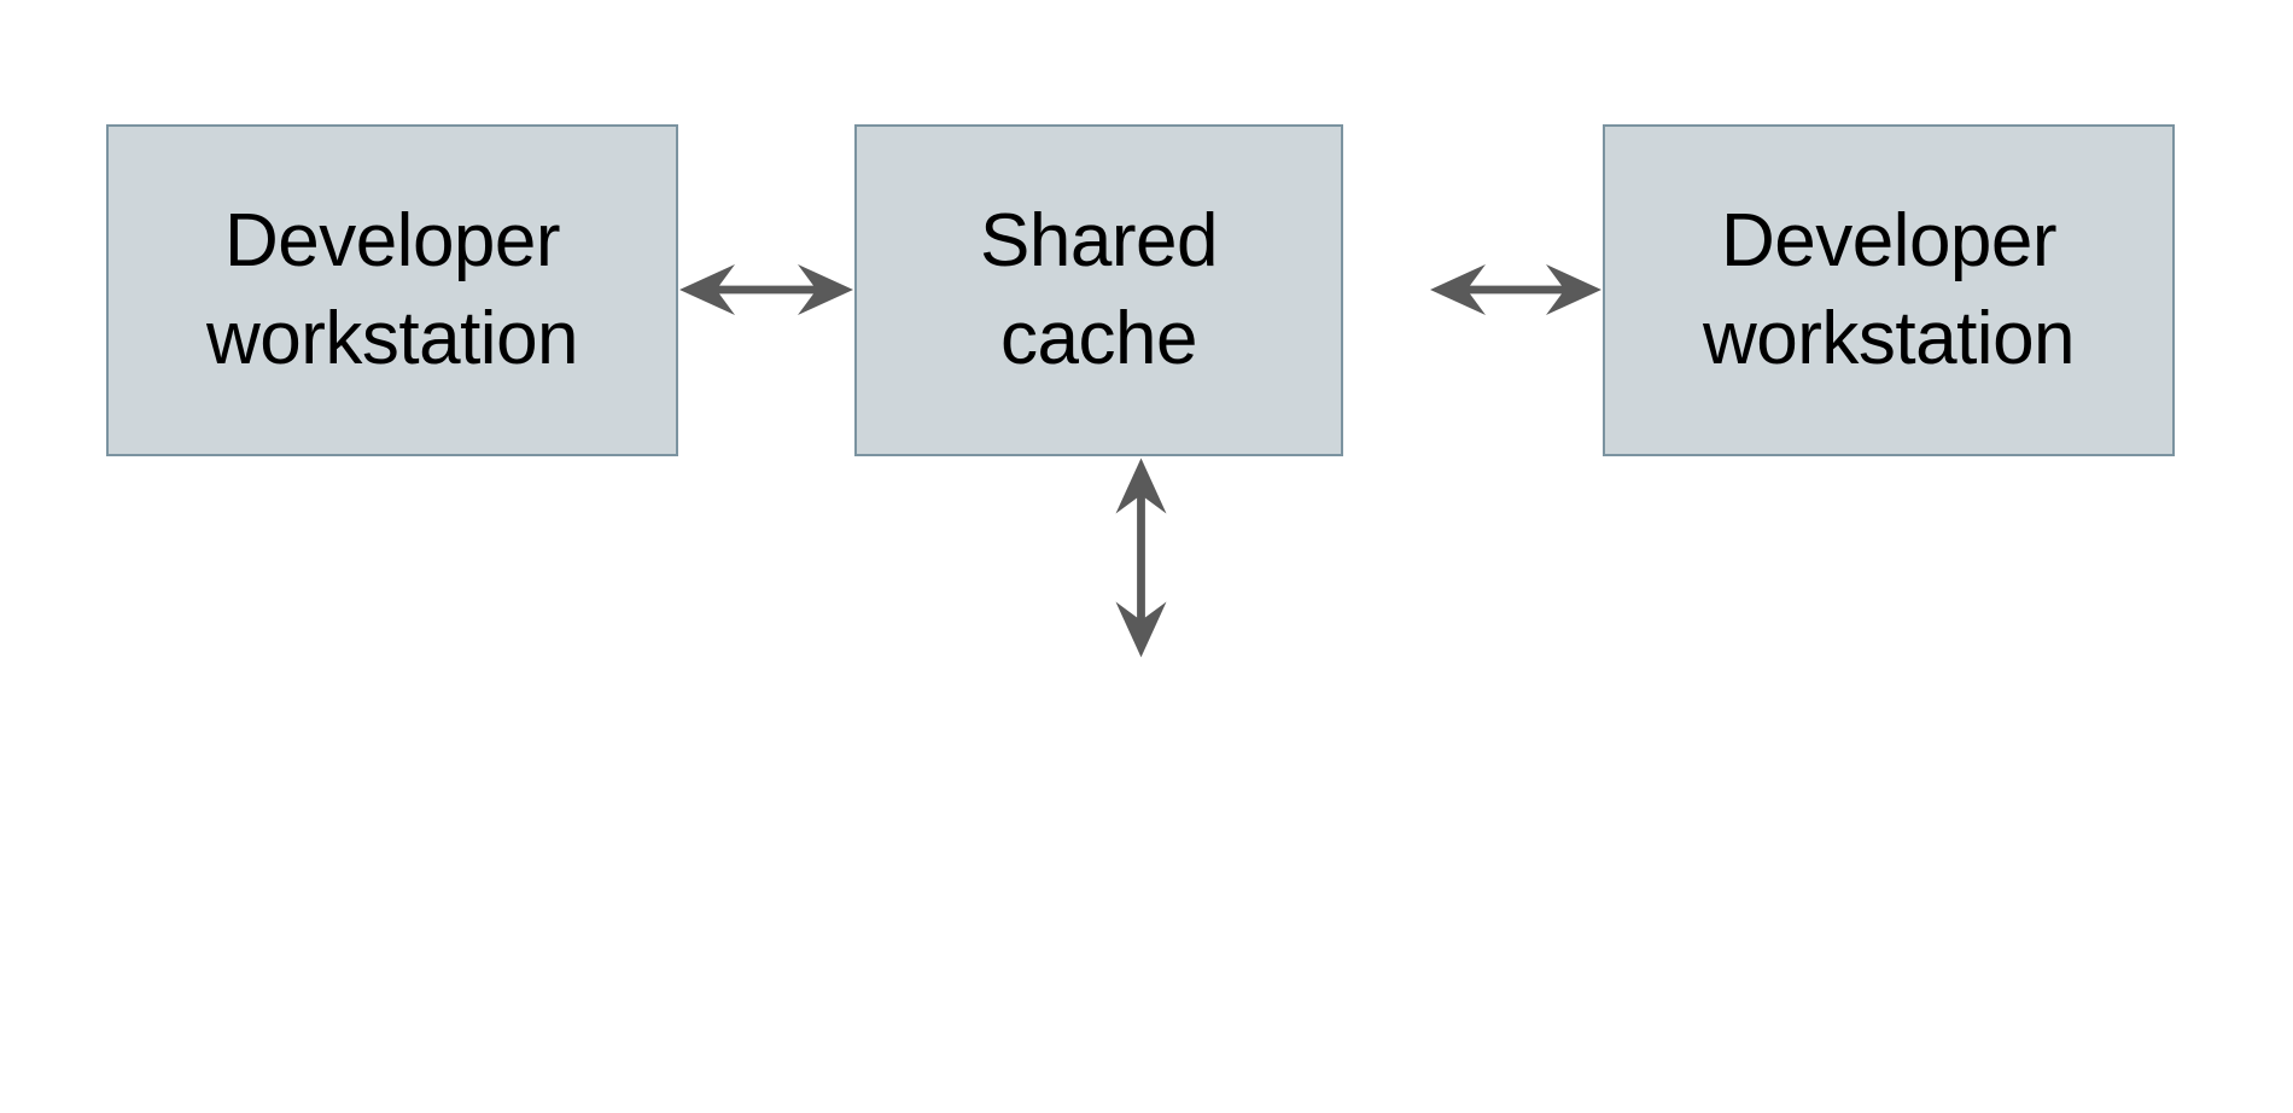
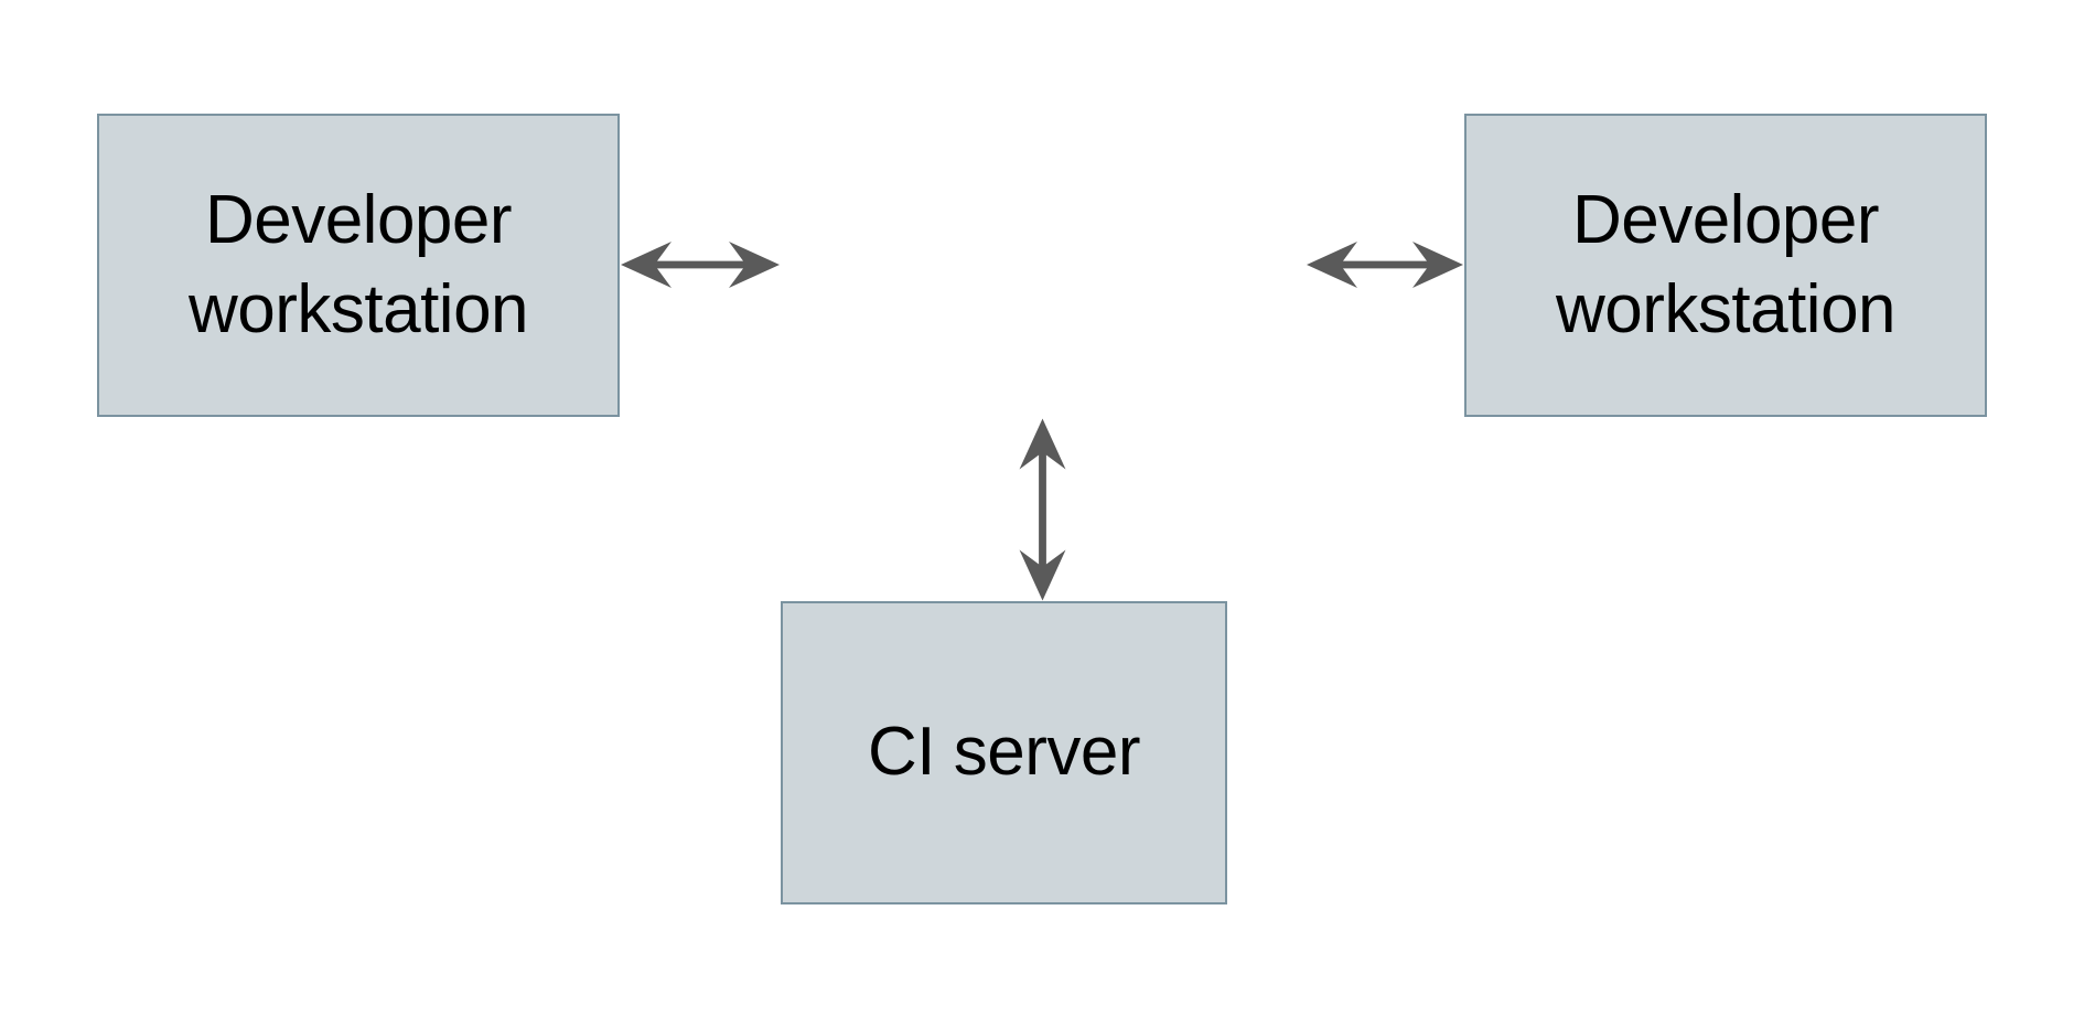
  Developer
  workstation
- Shared
- cache
  Developer
  workstation
+ CI server
